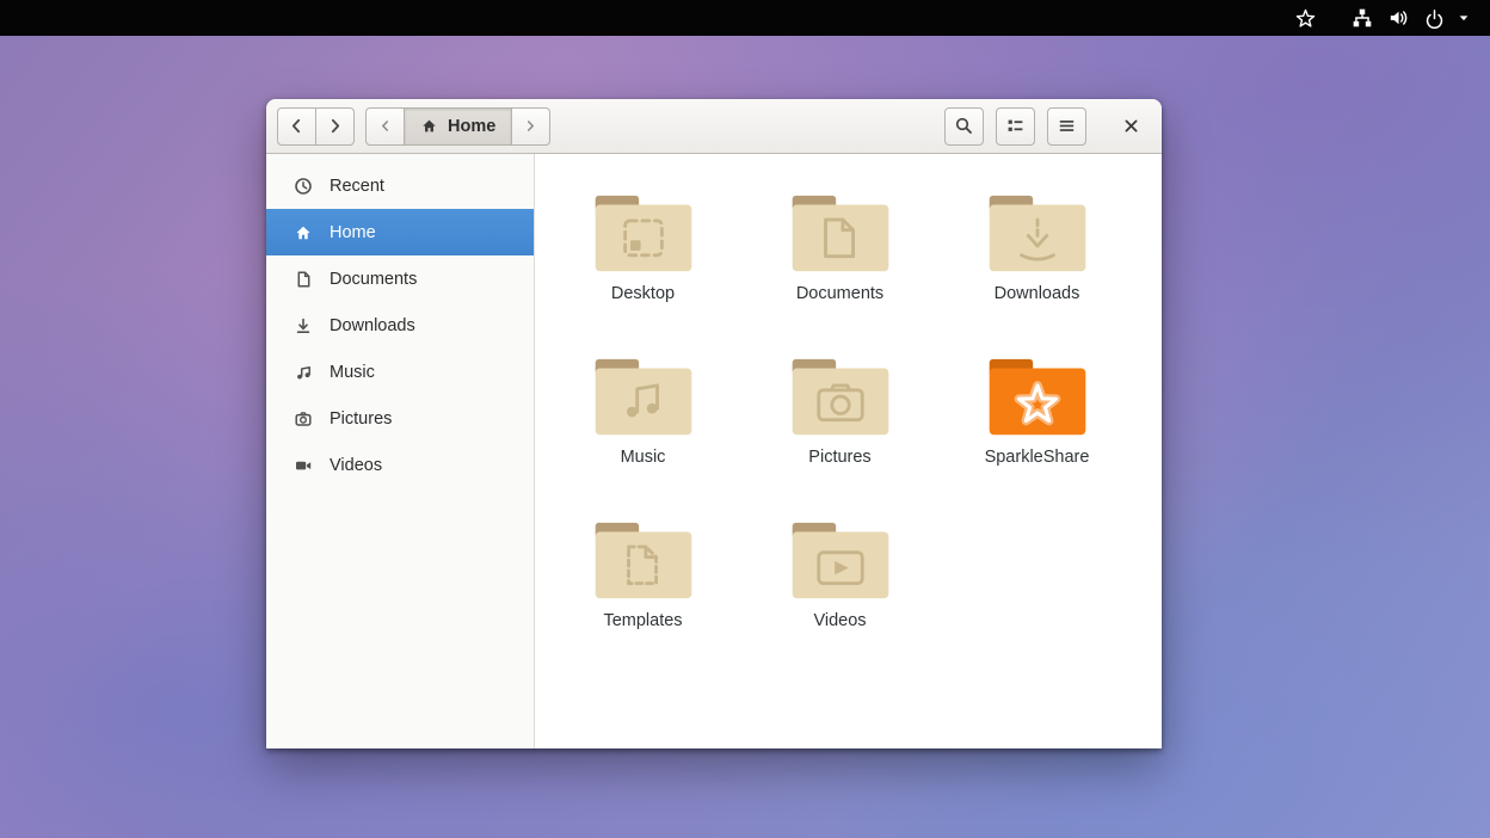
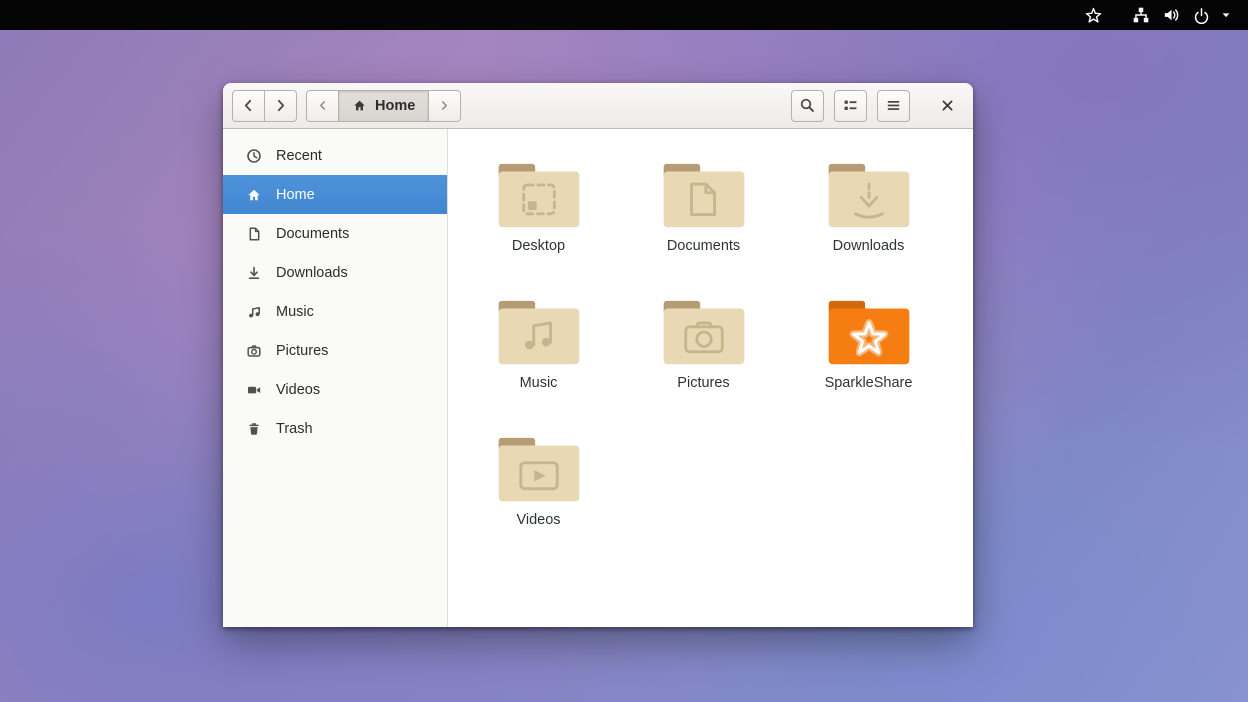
  Home
  Recent
  Home
  Documents
  Downloads
  Music
  Pictures
  Videos
+ Trash
  Desktop
  Documents
  Downloads
  Music
  Pictures
  SparkleShare
- Templates
  Videos
